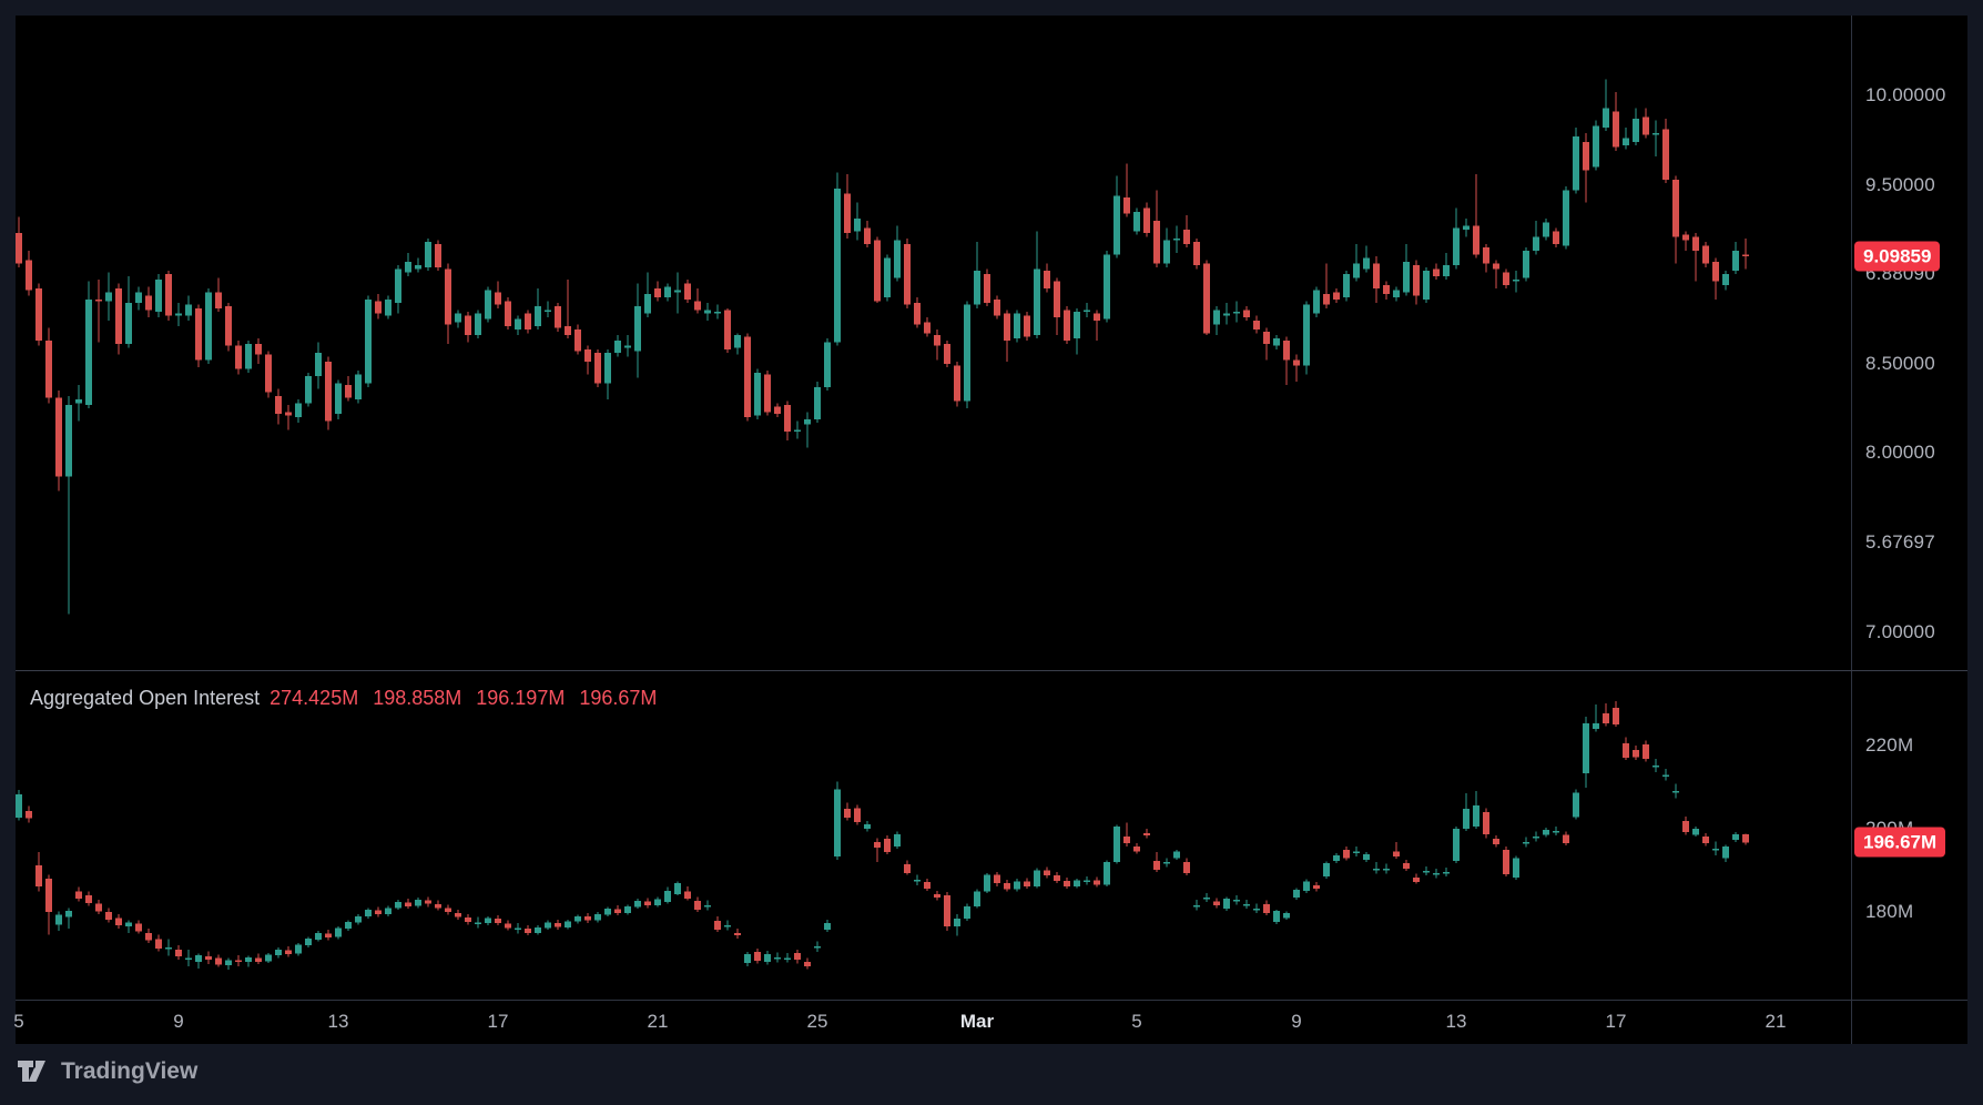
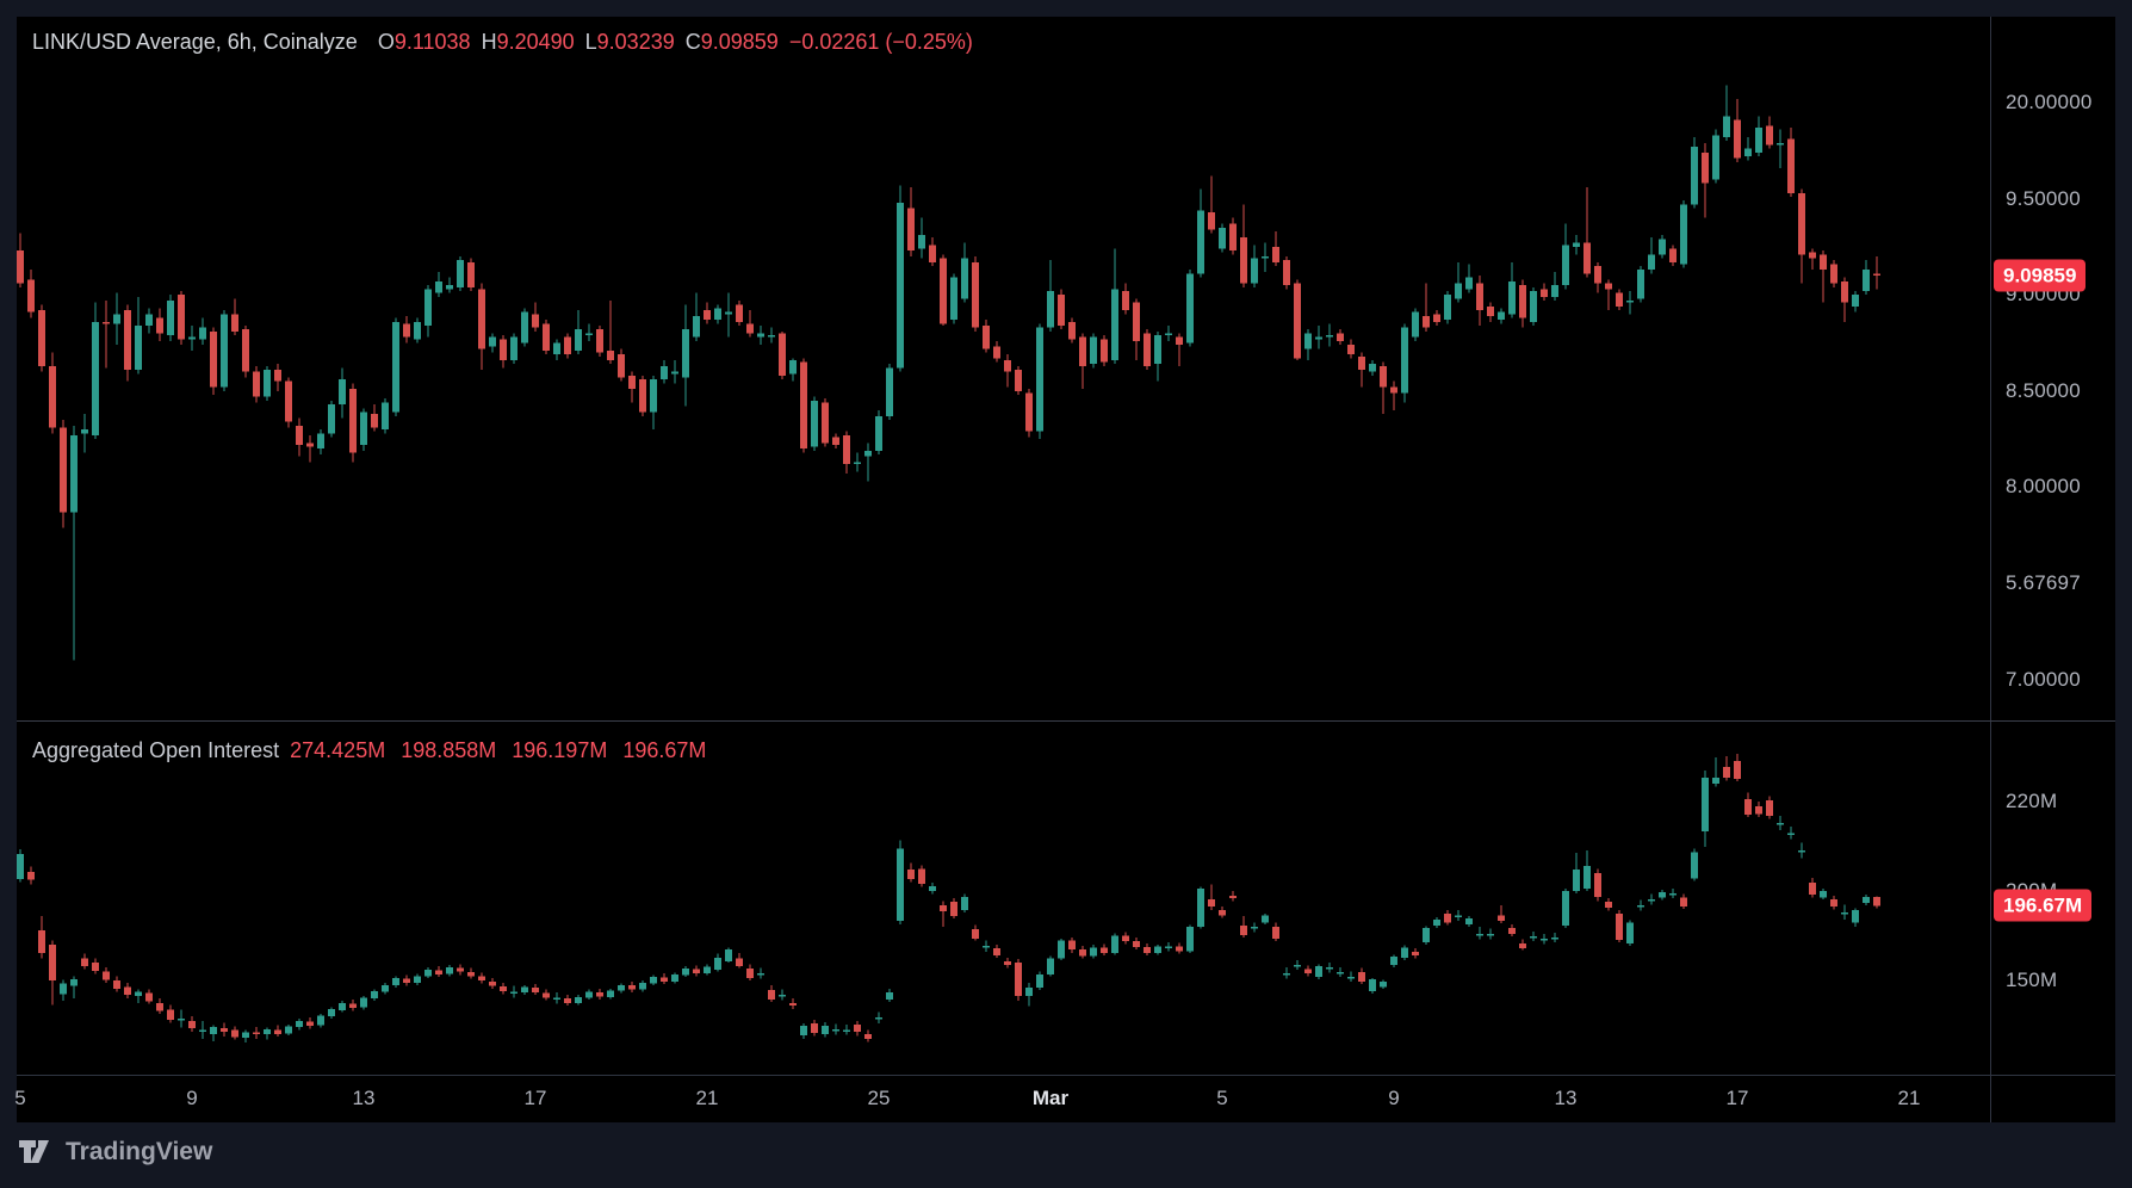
+ LINK/USD Average, 6h, Coinalyze
+ O9.11038
+ H9.20490
+ L9.03239
+ C9.09859
+ −0.02261 (−0.25%)
  Aggregated Open Interest
  274.425M
  198.858M
  196.197M
  196.67M
- 10.00000
+ 20.00000
  9.50000
- 6.88090
+ 9.00000
  8.50000
  8.00000
  5.67697
  7.00000
  220M
- 180M
+ 150M
  5
  9
  13
  17
  21
  25
  Mar
  5
  9
  13
  17
  21
  9.09859
  196.67M
  TradingView
